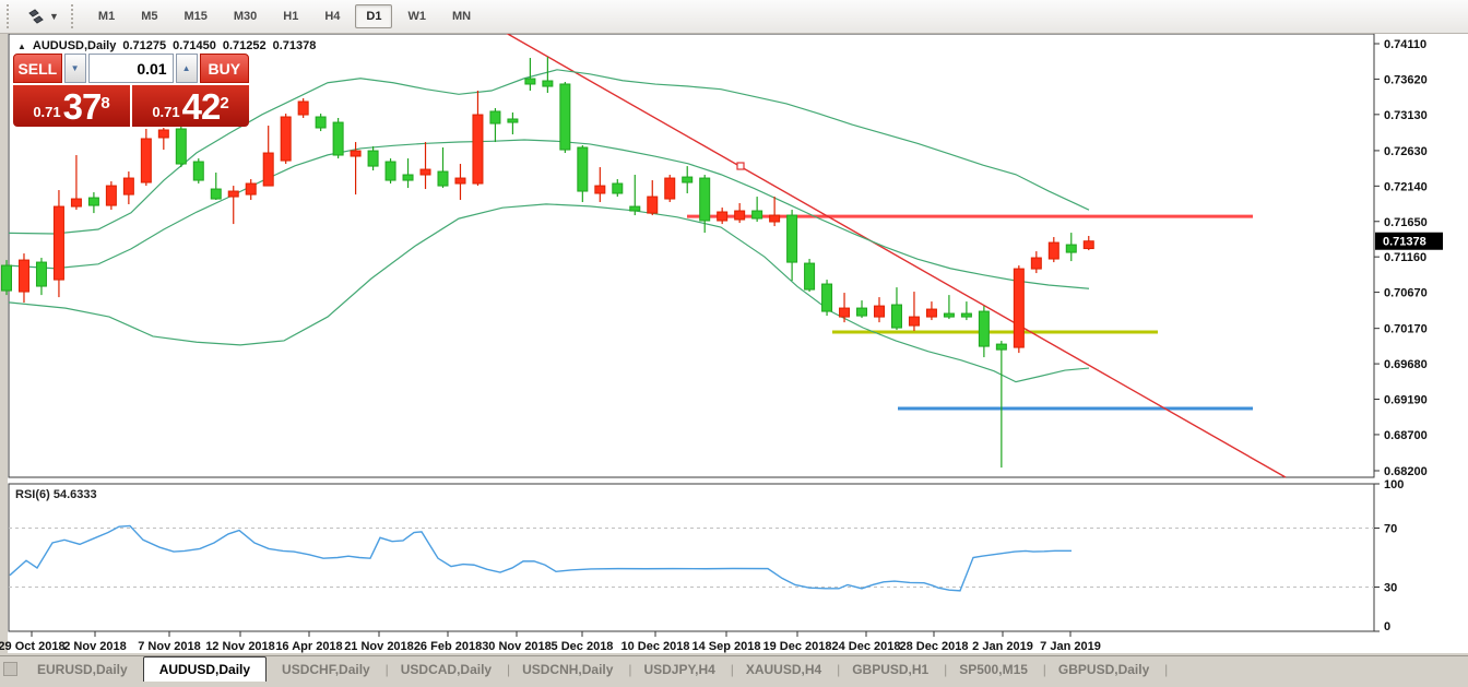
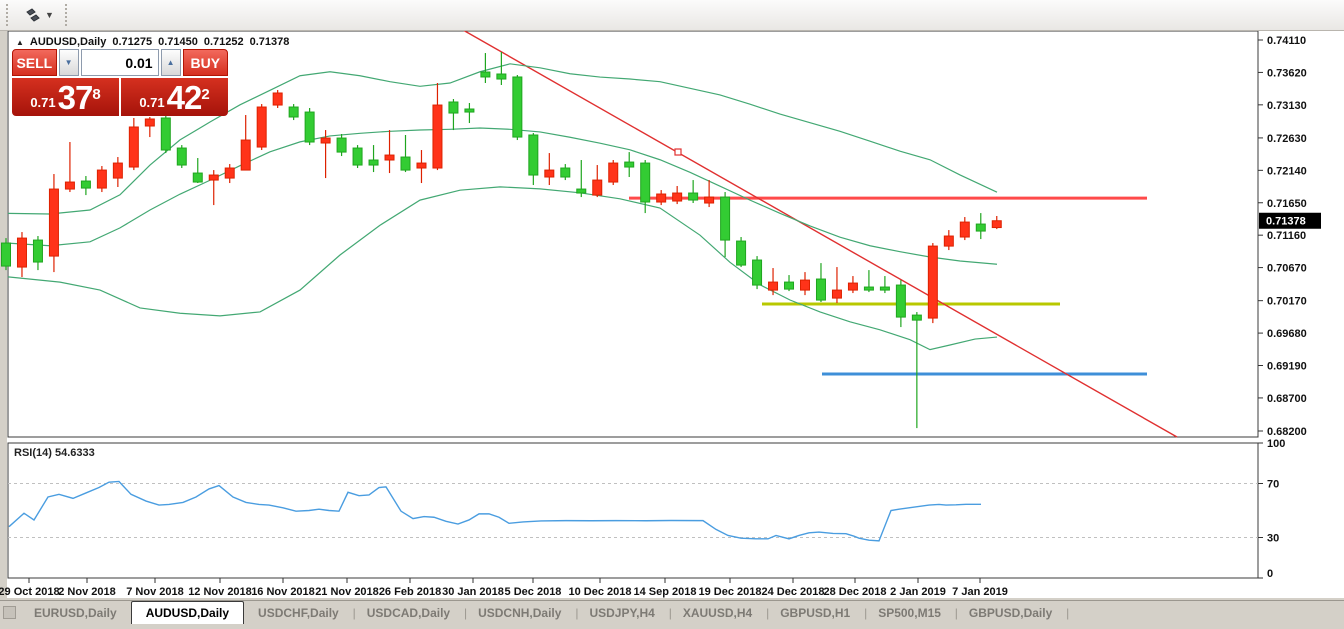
  ▼
- M1
- M5
- M15
- M30
- H1
- H4
- D1
- W1
- MN
  0.74110
  0.73620
  0.73130
  0.72630
  0.72140
  0.71650
  0.71160
  0.70670
  0.70170
  0.69680
  0.69190
  0.68700
  0.68200
  0.71378
  100
  70
  30
  0
  29 Oct 2018
  2 Nov 2018
  7 Nov 2018
  12 Nov 2018
- 16 Apr 2018
+ 16 Nov 2018
  21 Nov 2018
  26 Feb 2018
- 30 Nov 2018
+ 30 Jan 2018
  5 Dec 2018
  10 Dec 2018
  14 Sep 2018
  19 Dec 2018
  24 Dec 2018
  28 Dec 2018
  2 Jan 2019
  7 Jan 2019
  ▲
  AUDUSD,Daily
  0.71275
  0.71450
  0.71252
  0.71378
  SELL
  ▼
  0.01
  ▲
  BUY
  0.71
  37
  8
  0.71
  42
  2
- RSI(6) 54.6333
+ RSI(14) 54.6333
  EURUSD,Daily
  AUDUSD,Daily
  USDCHF,Daily
  |
  USDCAD,Daily
  |
  USDCNH,Daily
  |
  USDJPY,H4
  |
  XAUUSD,H4
  |
  GBPUSD,H1
  |
  SP500,M15
  |
  GBPUSD,Daily
  |
